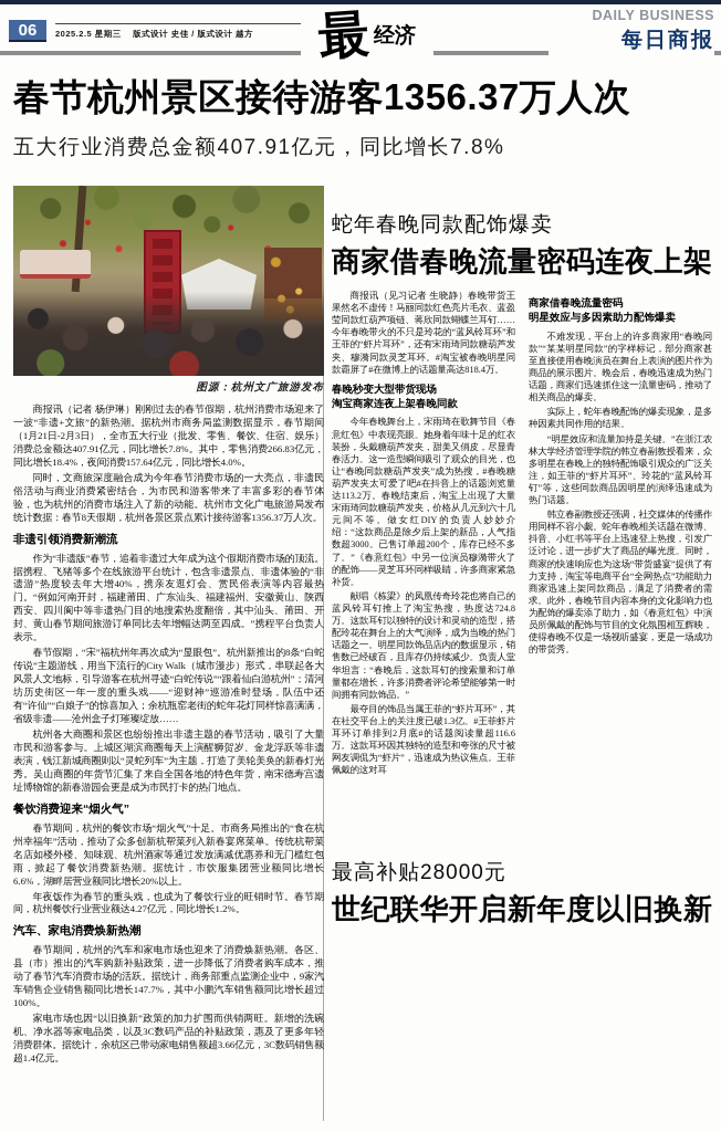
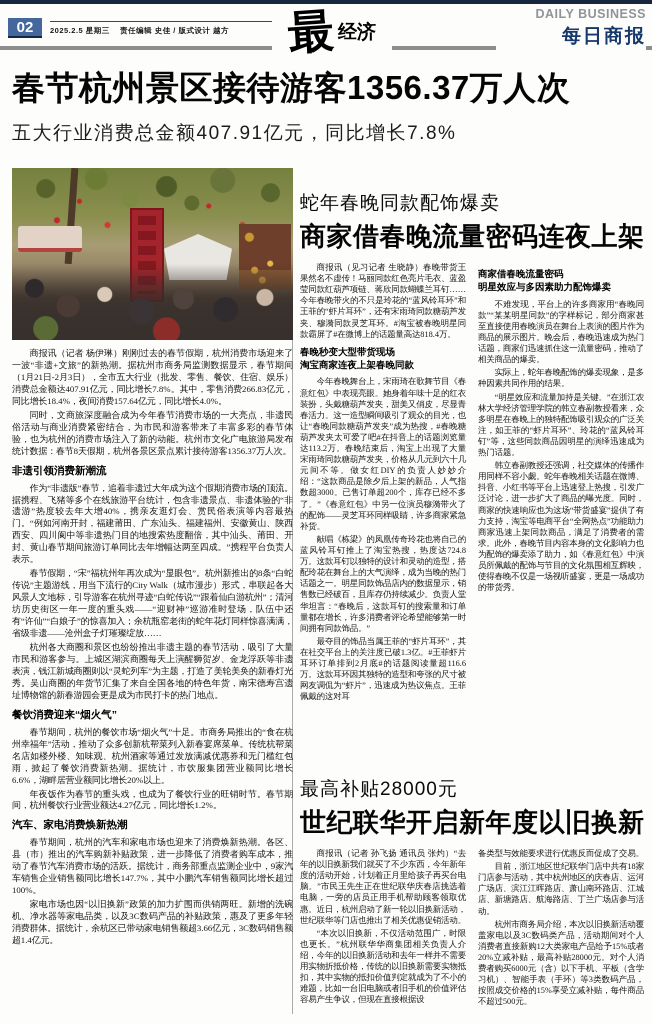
- 06
+ 02
- 2025.2.5 星期三 版式设计 史佳 / 版式设计 越方
+ 2025.2.5 星期三 责任编辑 史佳 / 版式设计 越方
  经济
  DAILY BUSINESS
  每日商报
  春节杭州景区接待游客1356.37万人次
  五大行业消费总金额407.91亿元，同比增长7.8%
- 图源：杭州文广旅游发布
  商报讯（记者 杨伊琳）刚刚过去的春节假期，杭州消费市场迎来了一波“非遗+文旅”的新热潮。据杭州市商务局监测数据显示，春节期间（1月21日-2月3日），全市五大行业（批发、零售、餐饮、住宿、娱乐）消费总金额达407.91亿元，同比增长7.8%。其中，零售消费266.83亿元，同比增长18.4%，夜间消费157.64亿元，同比增长4.0%。
  同时，文商旅深度融合成为今年春节消费市场的一大亮点，非遗民俗活动与商业消费紧密结合，为市民和游客带来了丰富多彩的春节体验，也为杭州的消费市场注入了新的动能。杭州市文化广电旅游局发布统计数据：春节8天假期，杭州各景区景点累计接待游客1356.37万人次。
  非遗引领消费新潮流
  作为“非遗版”春节，追着非遗过大年成为这个假期消费市场的顶流。据携程、飞猪等多个在线旅游平台统计，包含非遗景点、非遗体验的“非遗游”热度较去年大增40%，携亲友逛灯会、赏民俗表演等内容最热门。“例如河南开封，福建莆田、广东汕头、福建福州、安徽黄山、陕西西安、四川阆中等非遗热门目的地搜索热度翻倍，其中汕头、莆田、开封、黄山春节期间旅游订单同比去年增幅达两至四成。”携程平台负责人表示。
  春节假期，“宋”福杭州年再次成为“显眼包”。杭州新推出的8条“白蛇传说”主题游线，用当下流行的City Walk（城市漫步）形式，串联起各大风景人文地标，引导游客在杭州寻迹“白蛇传说”“跟着仙白游杭州”；清河坊历史街区一年一度的重头戏——“迎财神”巡游准时登场，队伍中还有“许仙”“白娘子”的惊喜加入；余杭瓶窑老街的蛇年花灯同样惊喜满满，省级非遗——沧州盒子灯璀璨绽放……
  杭州各大商圈和景区也纷纷推出非遗主题的春节活动，吸引了大量市民和游客参与。上城区湖滨商圈每天上演醒狮贺岁、金龙浮跃等非遗表演，钱江新城商圈则以“灵蛇列车”为主题，打造了美轮美奂的新春灯光秀。吴山商圈的年货节汇集了来自全国各地的特色年货，南宋德寿宫遗址博物馆的新春游园会更是成为市民打卡的热门地点。
  餐饮消费迎来“烟火气”
  春节期间，杭州的餐饮市场“烟火气”十足。市商务局推出的“食在杭州幸福年”活动，推动了众多创新杭帮菜列入新春宴席菜单。传统杭帮菜名店如楼外楼、知味观、杭州酒家等通过发放满减优惠券和无门槛红包雨，掀起了餐饮消费新热潮。据统计，市饮服集团营业额同比增长6.6%，湖畔居营业额同比增长20%以上。
  年夜饭作为春节的重头戏，也成为了餐饮行业的旺销时节。春节期间，杭州餐饮行业营业额达4.27亿元，同比增长1.2%。
  汽车、家电消费焕新热潮
  春节期间，杭州的汽车和家电市场也迎来了消费焕新热潮。各区、县（市）推出的汽车购新补贴政策，进一步降低了消费者购车成本，推动了春节汽车消费市场的活跃。据统计，商务部重点监测企业中，9家汽车销售企业销售额同比增长147.7%，其中小鹏汽车销售额同比增长超过100%。
  家电市场也因“以旧换新”政策的加力扩围而供销两旺。新增的洗碗机、净水器等家电品类，以及3C数码产品的补贴政策，惠及了更多年轻消费群体。据统计，余杭区已带动家电销售额超3.66亿元，3C数码销售额超1.4亿元。
  蛇年春晚同款配饰爆卖
  商家借春晚流量密码连夜上架
  商报讯（见习记者 生晓静）春晚带货王果然名不虚传！马丽同款红色亮片毛衣、蓝盈莹同款红葫芦项链、蒋欣同款蝴蝶兰耳钉……今年春晚带火的不只是玲花的“蓝风铃耳环”和王菲的“虾片耳环”，还有宋雨琦同款糖葫芦发夹、穆漪同款灵芝耳环。#淘宝被春晚明星同款霸屏了#在微博上的话题量高达818.4万。
  春晚秒变大型带货现场
  淘宝商家连夜上架春晚同款
  今年春晚舞台上，宋雨琦在歌舞节目《春意红包》中表现亮眼。她身着年味十足的红衣装扮，头戴糖葫芦发夹，甜美又俏皮，尽显青春活力。这一造型瞬间吸引了观众的目光，也让“春晚同款糖葫芦发夹”成为热搜，#春晚糖葫芦发夹太可爱了吧#在抖音上的话题浏览量达113.2万。春晚结束后，淘宝上出现了大量宋雨琦同款糖葫芦发夹，价格从几元到六十几元间不等。做女红DIY的负责人妙妙介绍：“这款商品是除夕后上架的新品，人气指数超3000。已售订单超200个，库存已经不多了。”《春意红包》中另一位演员穆漪带火了的配饰——灵芝耳环同样吸睛，许多商家紧急补货。
  献唱《栋梁》的凤凰传奇玲花也将自己的蓝风铃耳钉推上了淘宝热搜，热度达724.8万。这款耳钉以独特的设计和灵动的造型，搭配玲花在舞台上的大气演绎，成为当晚的热门话题之一。明星同款饰品店内的数据显示，销售数已经破百，且库存仍持续减少。负责人堂华坦言：“春晚后，这款耳钉的搜索量和订单量都在增长，许多消费者评论希望能够第一时间拥有同款饰品。”
  最夺目的饰品当属王菲的“虾片耳环”，其在社交平台上的关注度已破1.3亿。#王菲虾片耳环订单排到2月底#的话题阅读量超116.6万。这款耳环因其独特的造型和夸张的尺寸被网友调侃为“虾片”，迅速成为热议焦点。王菲佩戴的这对耳
  商家借春晚流量密码
  明星效应与多因素助力配饰爆卖
  不难发现，平台上的许多商家用“春晚同款”“某某明星同款”的字样标记，部分商家甚至直接使用春晚演员在舞台上表演的图片作为商品的展示图片。晚会后，春晚迅速成为热门话题，商家们迅速抓住这一流量密码，推动了相关商品的爆卖。
  实际上，蛇年春晚配饰的爆卖现象，是多种因素共同作用的结果。
  “明星效应和流量加持是关键。”在浙江农林大学经济管理学院的韩立春副教授看来，众多明星在春晚上的独特配饰吸引观众的广泛关注，如王菲的“虾片耳环”、玲花的“蓝风铃耳钉”等，这些同款商品因明星的演绎迅速成为热门话题。
  韩立春副教授还强调，社交媒体的传播作用同样不容小觑。蛇年春晚相关话题在微博、抖音、小红书等平台上迅速登上热搜，引发广泛讨论，进一步扩大了商品的曝光度。同时，商家的快速响应也为这场“带货盛宴”提供了有力支持，淘宝等电商平台“全网热点”功能助力商家迅速上架同款商品，满足了消费者的需求。此外，春晚节目内容本身的文化影响力也为配饰的爆卖添了助力，如《春意红包》中演员所佩戴的配饰与节目的文化氛围相互辉映，使得春晚不仅是一场视听盛宴，更是一场成功的带货秀。
  最高补贴28000元
  世纪联华开启新年度以旧换新
+ 商报讯（记者 孙飞扬 通讯员 张灼）“去年的以旧换新我们就买了不少东西，今年新年度的活动开始，计划着正月里给孩子再买台电脑。”市民王先生正在世纪联华庆春店挑选着电脑，一旁的店员正用手机帮助顾客领取优惠。近日，杭州启动了新一轮以旧换新活动，世纪联华等门店也推出了相关优惠促销活动。
+ “本次以旧换新，不仅活动范围广，时限也更长。”杭州联华华商集团相关负责人介绍，今年的以旧换新活动和去年一样并不需要用实物折抵价格，传统的以旧换新需要实物抵扣，其中实物的抵扣价值判定就成为了不小的难题，比如一台旧电脑或者旧手机的价值评估容易产生争议，但现在直接根据设
+ 备类型与效能要求进行优惠反而促成了交易。
+ 目前，浙江地区世纪联华门店中共有18家门店参与活动，其中杭州地区的庆春店、运河广场店、滨江江晖路店、萧山南环路店、江城店、新塘路店、航海路店、丁兰广场店参与活动。
+ 杭州市商务局介绍，本次以旧换新活动覆盖家电以及3C数码类产品，活动期间对个人消费者直接新购12大类家电产品给予15%或者20%立减补贴，最高补贴28000元。对个人消费者购买6000元（含）以下手机、平板（含学习机）、智能手表（手环）等3类数码产品，按照成交价格的15%享受立减补贴，每件商品不超过500元。
